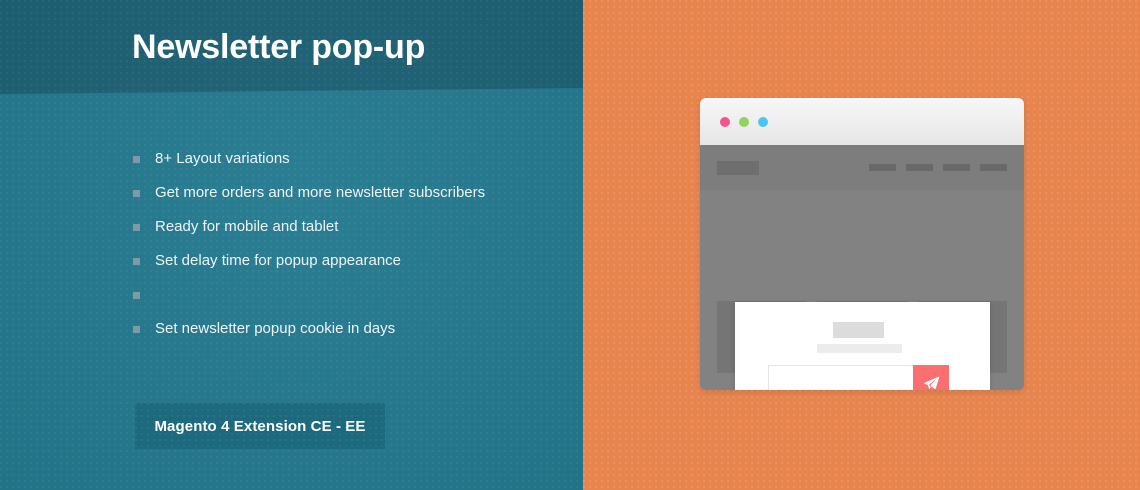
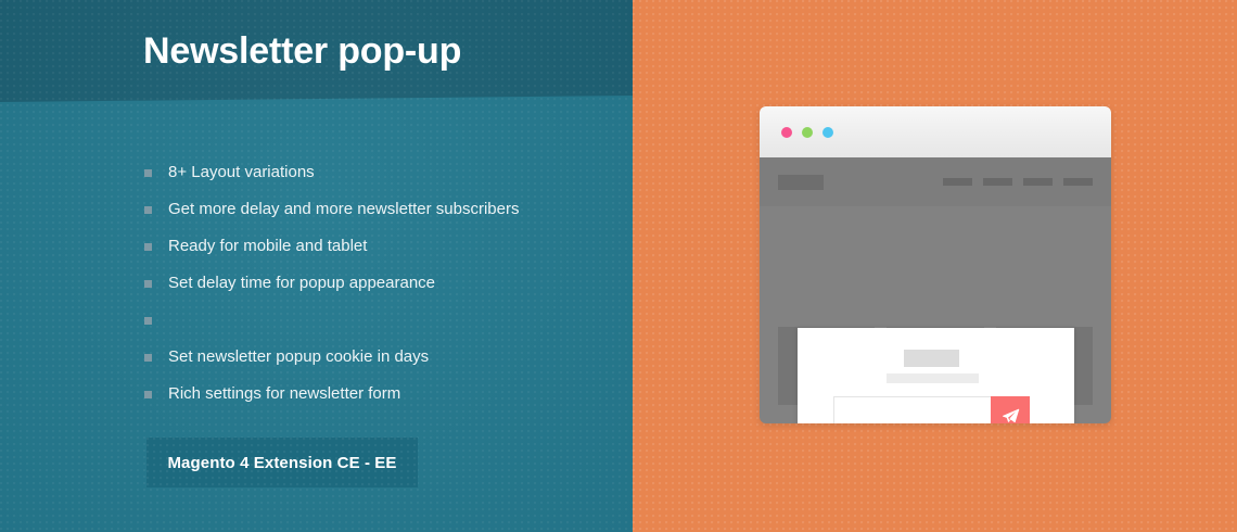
  Newsletter pop-up
  8+ Layout variations
- Get more orders and more newsletter subscribers
+ Get more delay and more newsletter subscribers
  Ready for mobile and tablet
  Set delay time for popup appearance
  Set newsletter popup cookie in days
+ Rich settings for newsletter form
  Magento 4 Extension CE - EE
